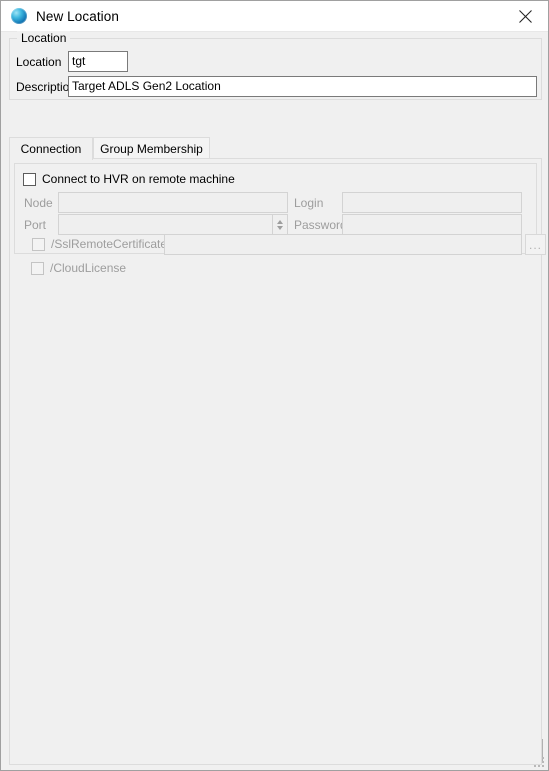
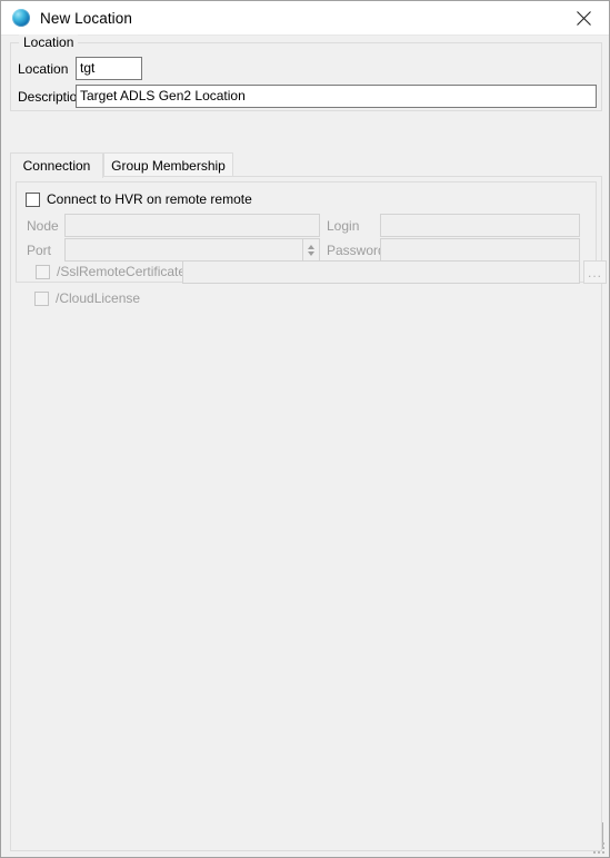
  New Location
  Location
  Location
  tgt
  Descriptio
  Target ADLS Gen2 Location
  Connection
  Group Membership
- Connect to HVR on remote machine
+ Connect to HVR on remote remote
  Node
  Login
  Port
  Passwor
  /SslRemoteCertificat
  ...
  /CloudLicense
